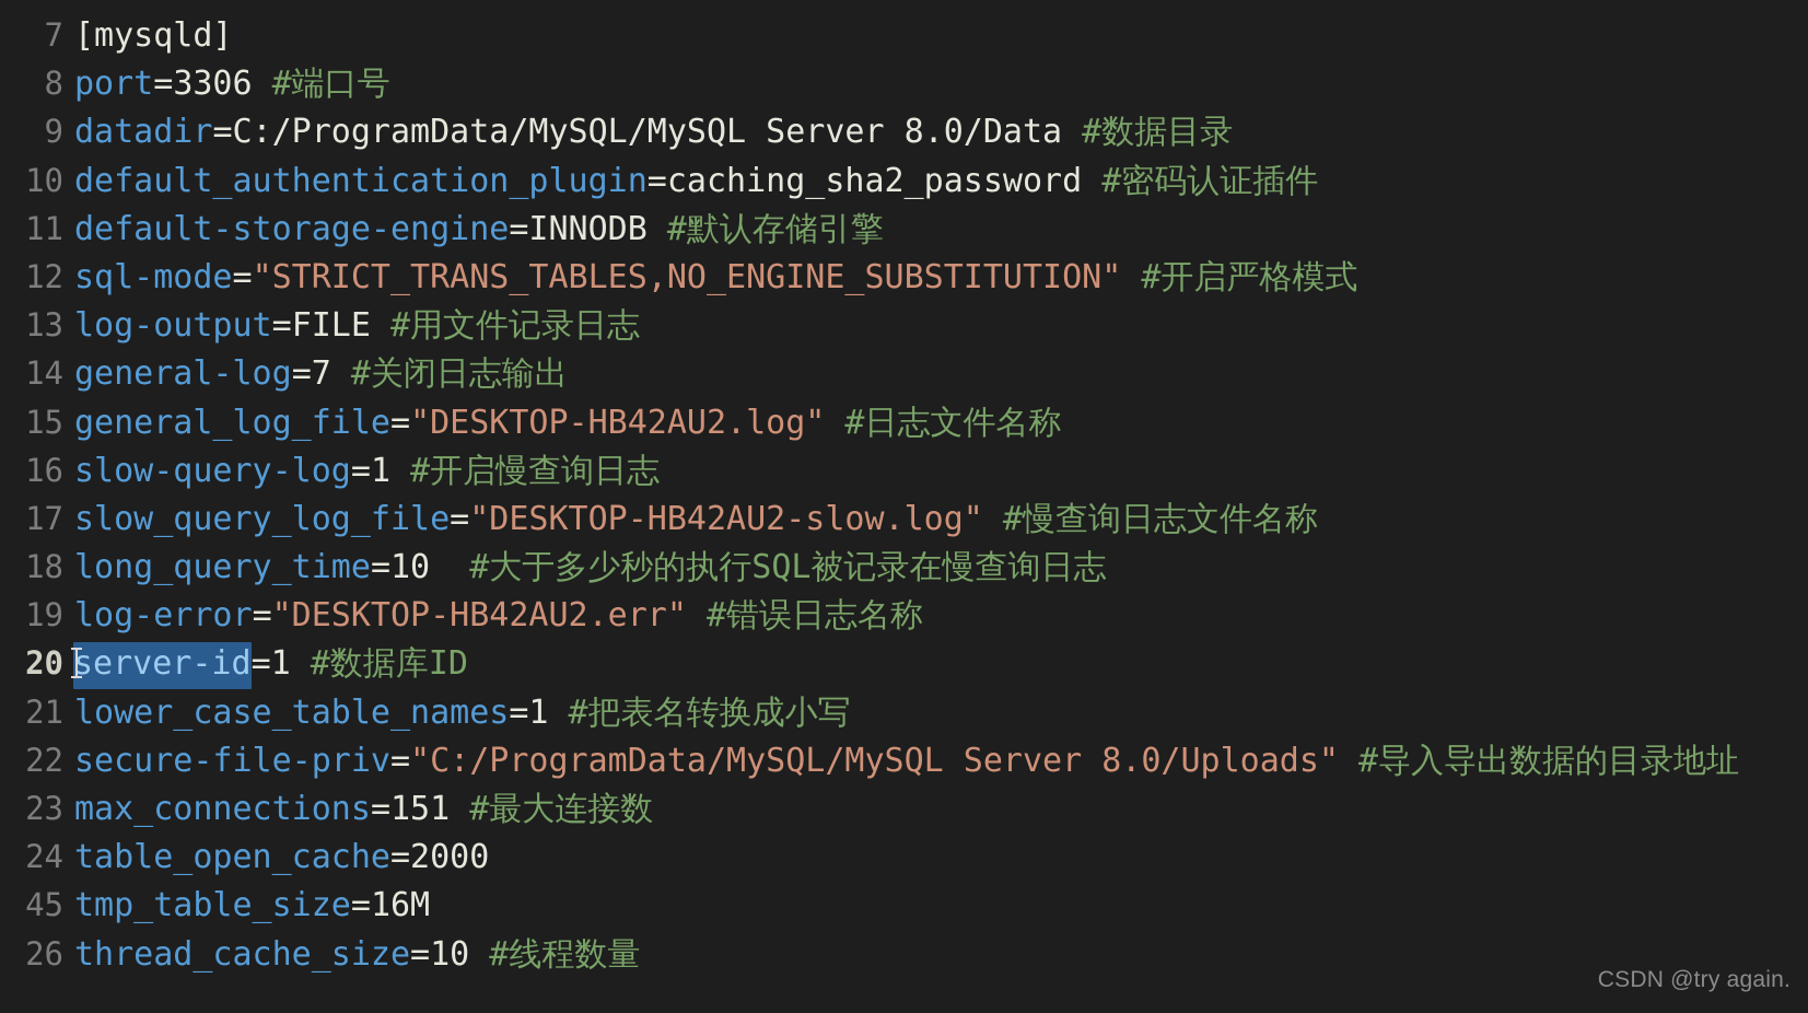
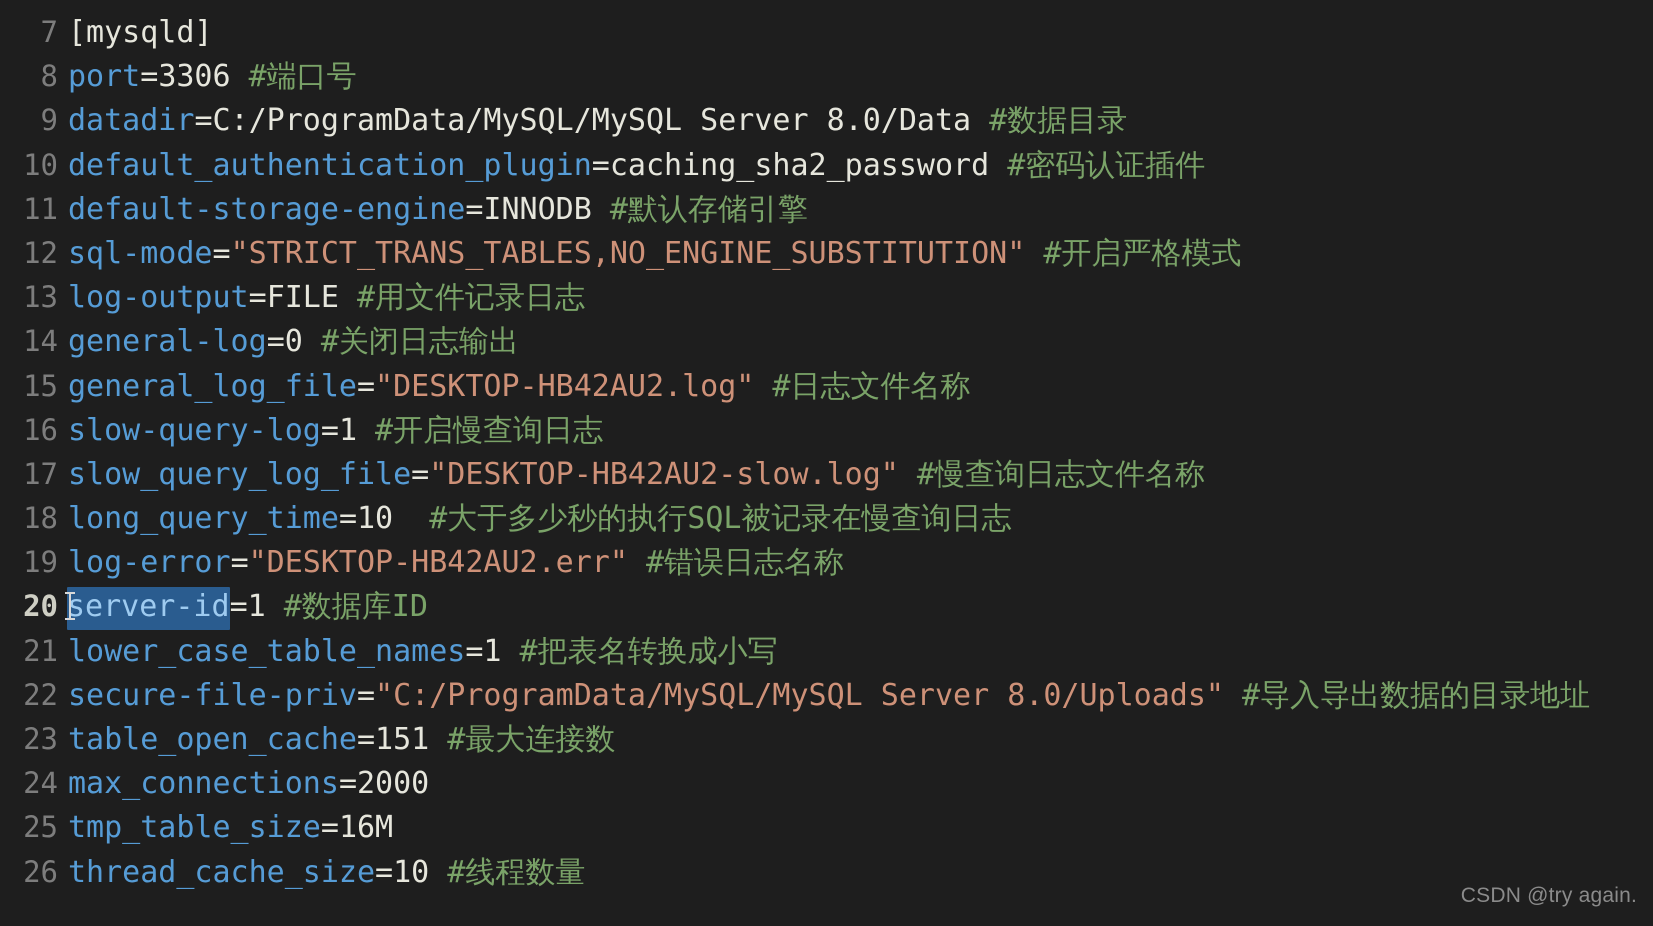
  7
  [mysqld]
  8
  port=3306 #端口号
  9
  datadir=C:/ProgramData/MySQL/MySQL Server 8.0/Data #数据目录
  10
  default_authentication_plugin=caching_sha2_password #密码认证插件
  11
  default-storage-engine=INNODB #默认存储引擎
  12
  sql-mode="STRICT_TRANS_TABLES,NO_ENGINE_SUBSTITUTION" #开启严格模式
  13
  log-output=FILE #用文件记录日志
  14
- general-log=7 #关闭日志输出
+ general-log=0 #关闭日志输出
  15
  general_log_file="DESKTOP-HB42AU2.log" #日志文件名称
  16
  slow-query-log=1 #开启慢查询日志
  17
  slow_query_log_file="DESKTOP-HB42AU2-slow.log" #慢查询日志文件名称
  18
  long_query_time=10 #大于多少秒的执行SQL被记录在慢查询日志
  19
  log-error="DESKTOP-HB42AU2.err" #错误日志名称
  20
  server-id=1 #数据库ID
  21
  lower_case_table_names=1 #把表名转换成小写
  22
  secure-file-priv="C:/ProgramData/MySQL/MySQL Server 8.0/Uploads" #导入导出数据的目录地址
  23
- max_connections=151 #最大连接数
+ table_open_cache=151 #最大连接数
  24
- table_open_cache=2000
+ max_connections=2000
- 45
+ 25
  tmp_table_size=16M
  26
  thread_cache_size=10 #线程数量
  CSDN @try again.
